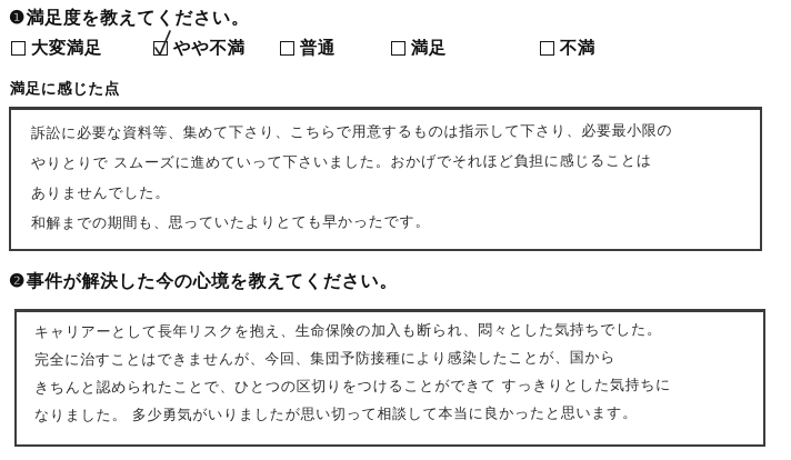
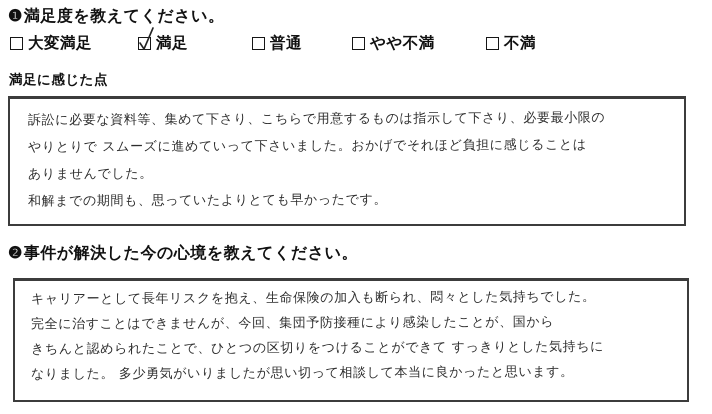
  ❶満足度を教えてください。
  大変満足
- やや不満
+ 満足
  普通
- 満足
+ やや不満
  不満
  満足に感じた点
  訴訟に必要な資料等、集めて下さり、こちらで用意するものは指示して下さり、必要最小限の
  やりとりで スムーズに進めていって下さいました。おかげでそれほど負担に感じることは
  ありませんでした。
  和解までの期間も、思っていたよりとても早かったです。
  ❷事件が解決した今の心境を教えてください。
  キャリアーとして長年リスクを抱え、生命保険の加入も断られ、悶々とした気持ちでした。
  完全に治すことはできませんが、今回、集団予防接種により感染したことが、国から
  きちんと認められたことで、ひとつの区切りをつけることができて すっきりとした気持ちに
  なりました。 多少勇気がいりましたが思い切って相談して本当に良かったと思います。
